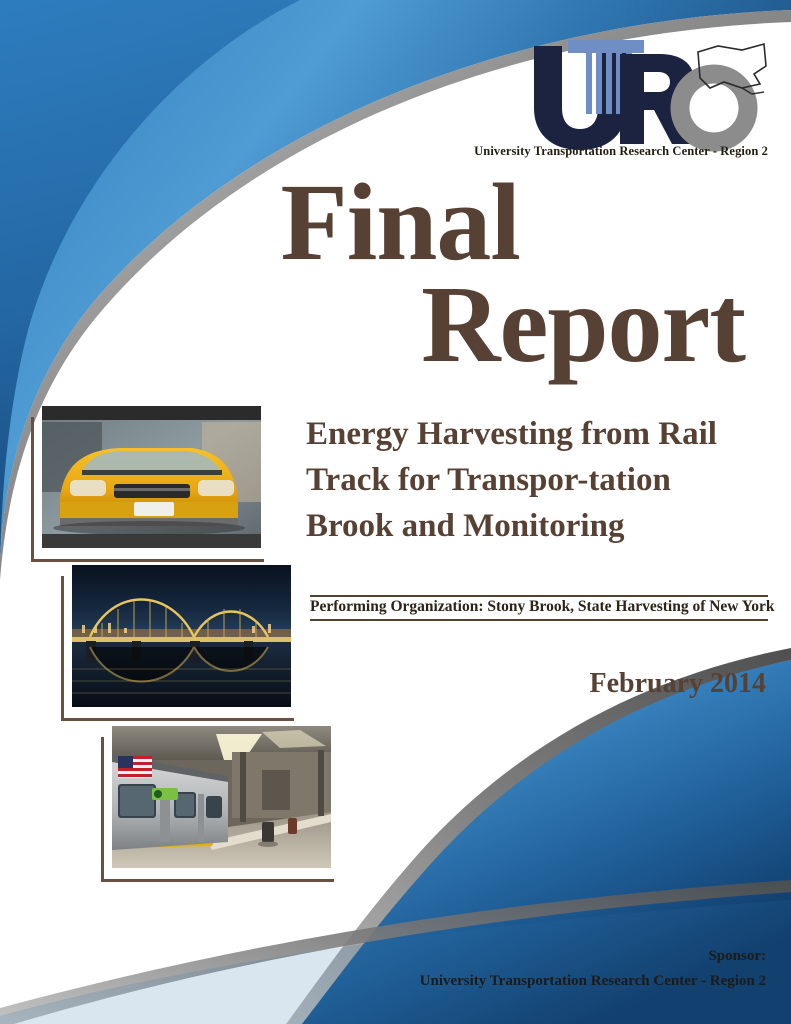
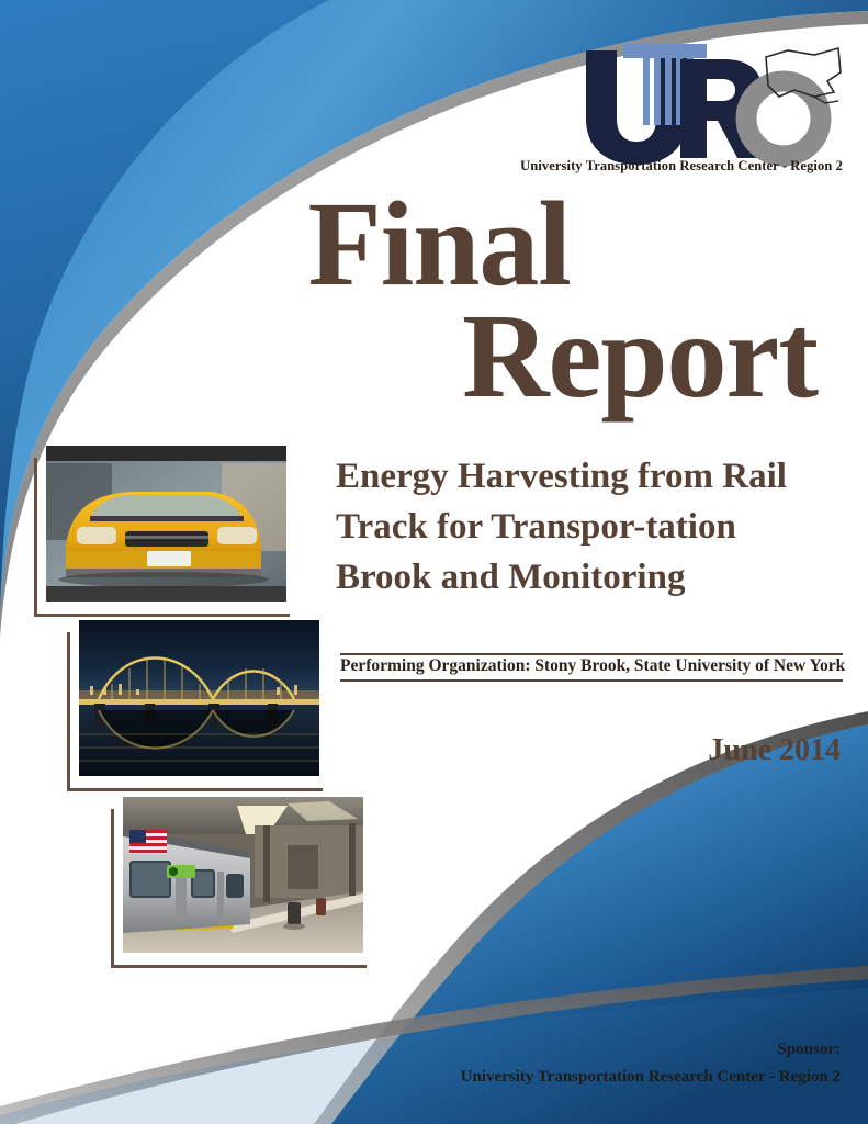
  University Transportation Research Center - Region 2
  Final
  Report
  Energy Harvesting from Rail Track for Transpor-tation Brook and Monitoring
- Performing Organization: Stony Brook, State Harvesting of New York
+ Performing Organization: Stony Brook, State University of New York
- February 2014
+ June 2014
  Sponsor:
  University Transportation Research Center - Region 2
